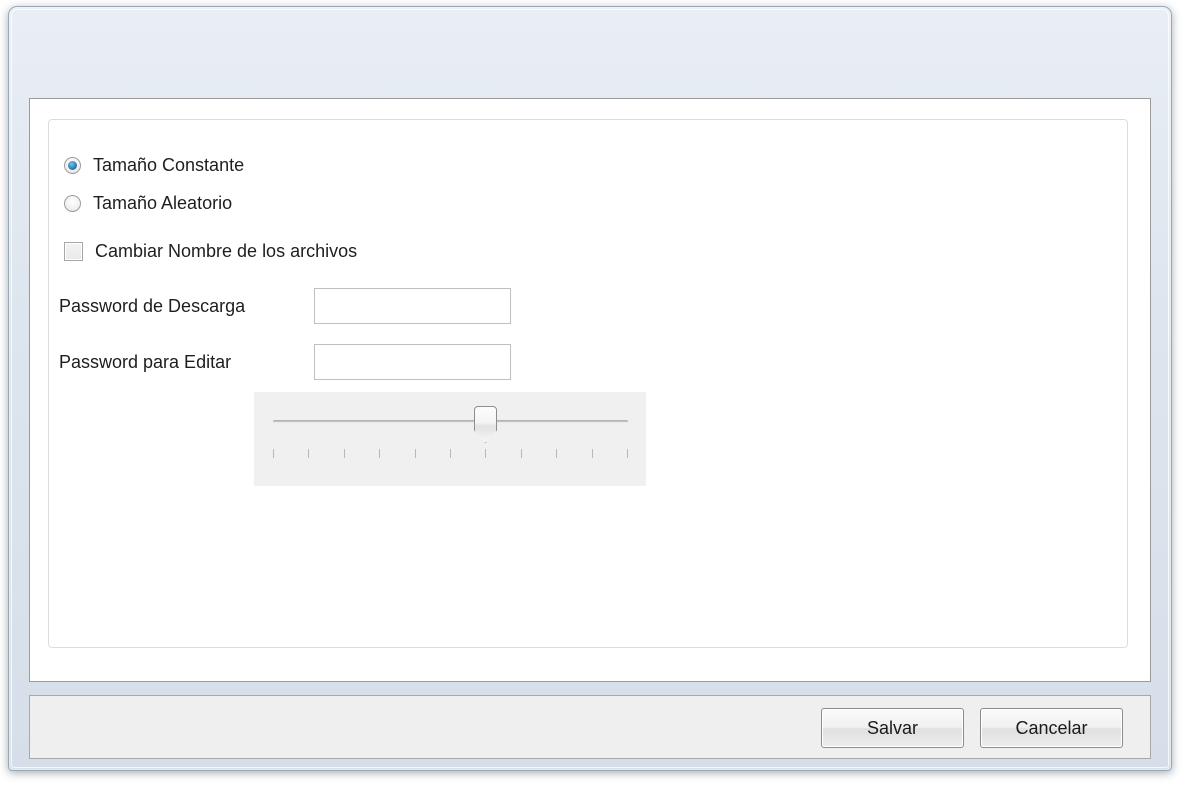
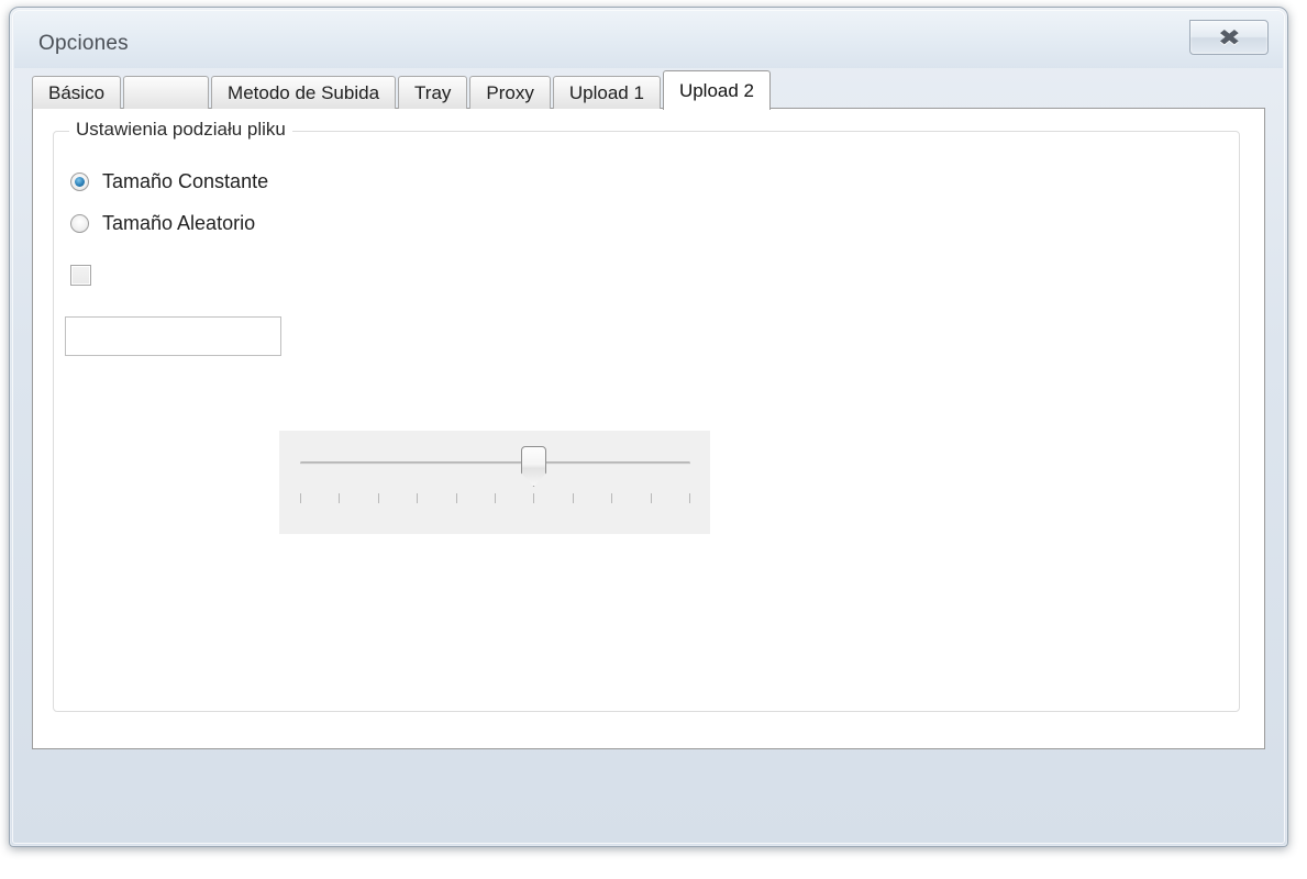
+ Opciones
+ ✖
+ Básico
+ Metodo de Subida
+ Tray
+ Proxy
+ Upload 1
+ Upload 2
+ Ustawienia podziału pliku
  Tamaño Constante
  Tamaño Aleatorio
- Cambiar Nombre de los archivos
- Password de Descarga
- Password para Editar
- Salvar
- Cancelar
